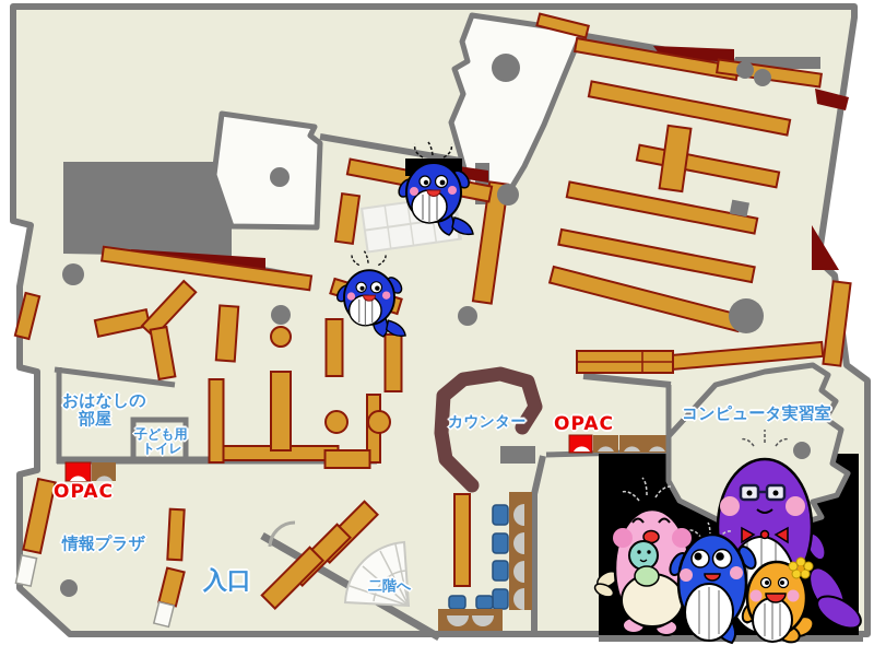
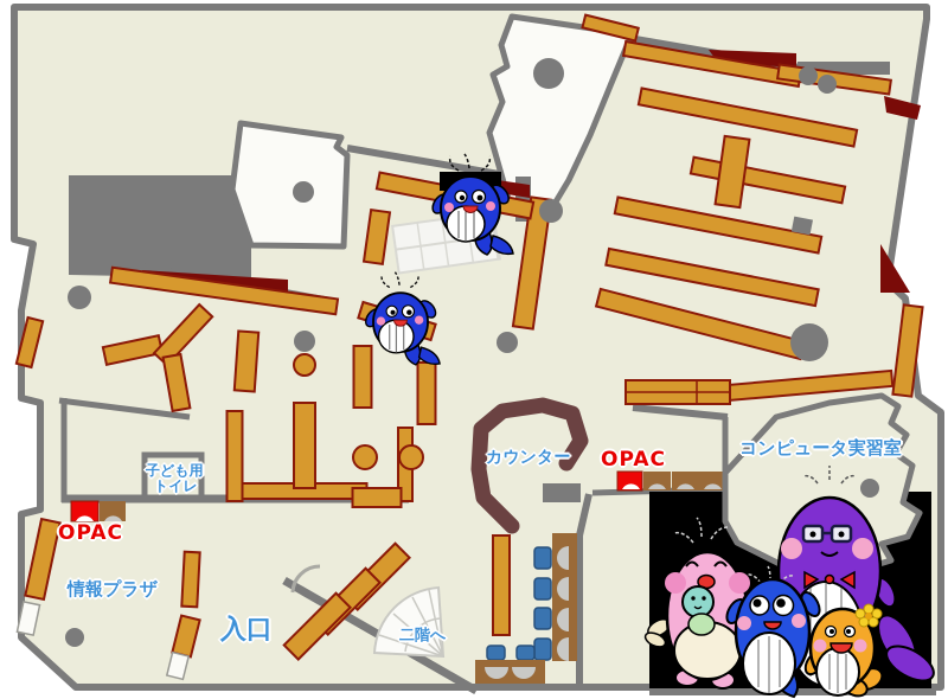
- おはなしの
- 部屋
  子ども用
  トイレ
  OPAC
  情報プラザ
  入口
  カウンター
  OPAC
  コンピュータ実習室
  二階へ
